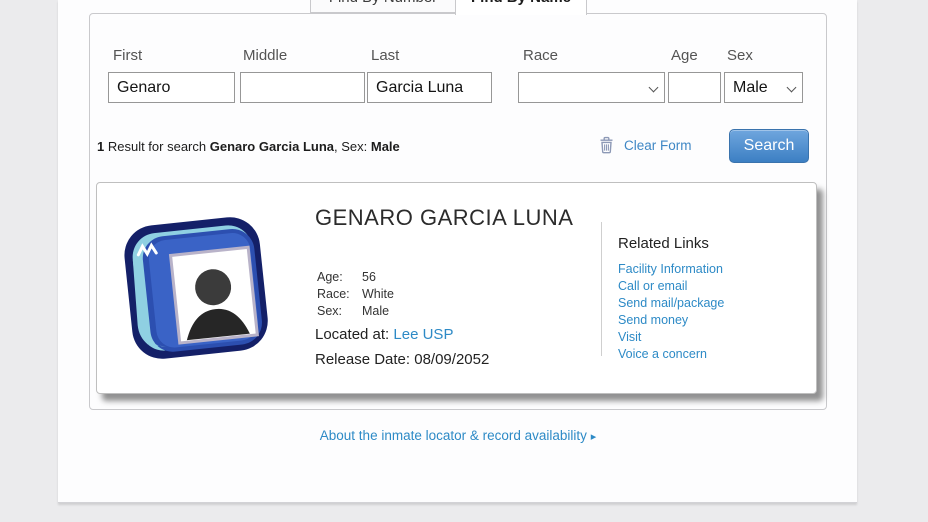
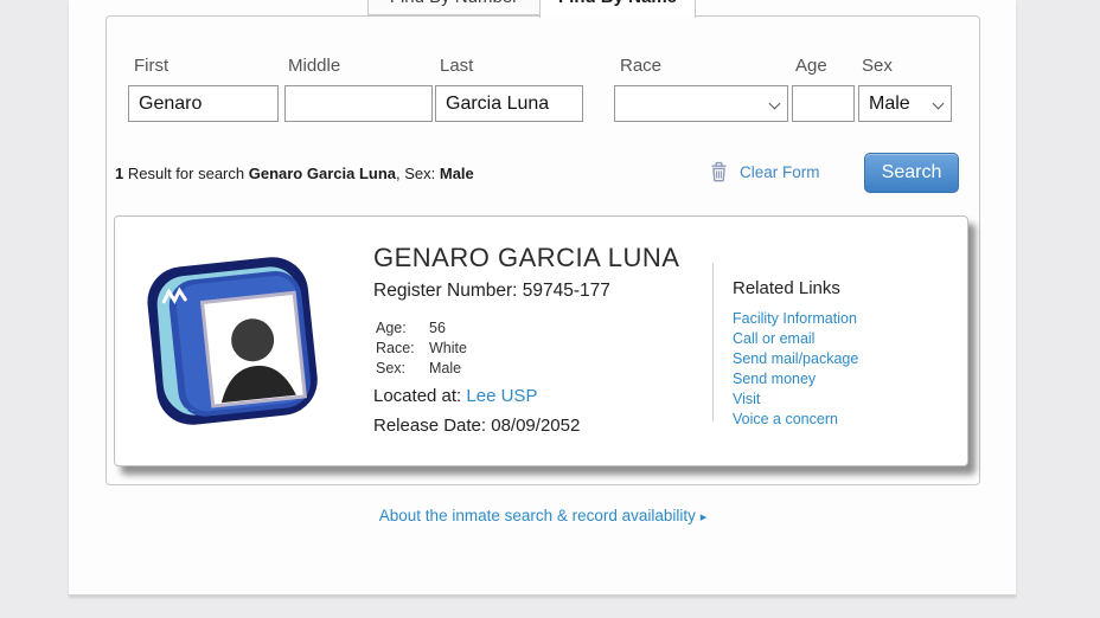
  First
  Middle
  Last
  Race
  Age
  Sex
  Genaro
  Garcia Luna
  Male
  1 Result for search Genaro Garcia Luna, Sex: Male
  Clear Form
  Search
  GENARO GARCIA LUNA
+ Register Number: 59745-177
  Age: 56
  Race: White
  Sex: Male
  Located at: Lee USP
  Release Date: 08/09/2052
  Related Links
  Facility Information
  Call or email
  Send mail/package
  Send money
  Visit
  Voice a concern
- About the inmate locator & record availability ▸
+ About the inmate search & record availability ▸
